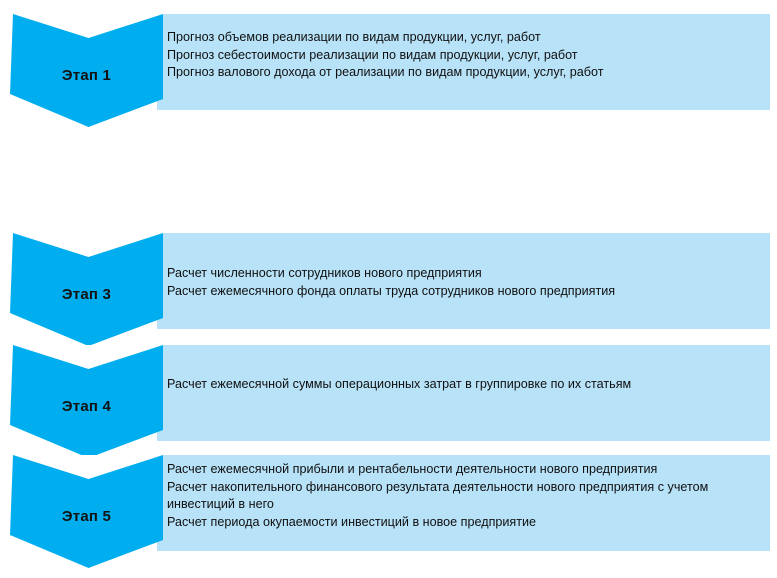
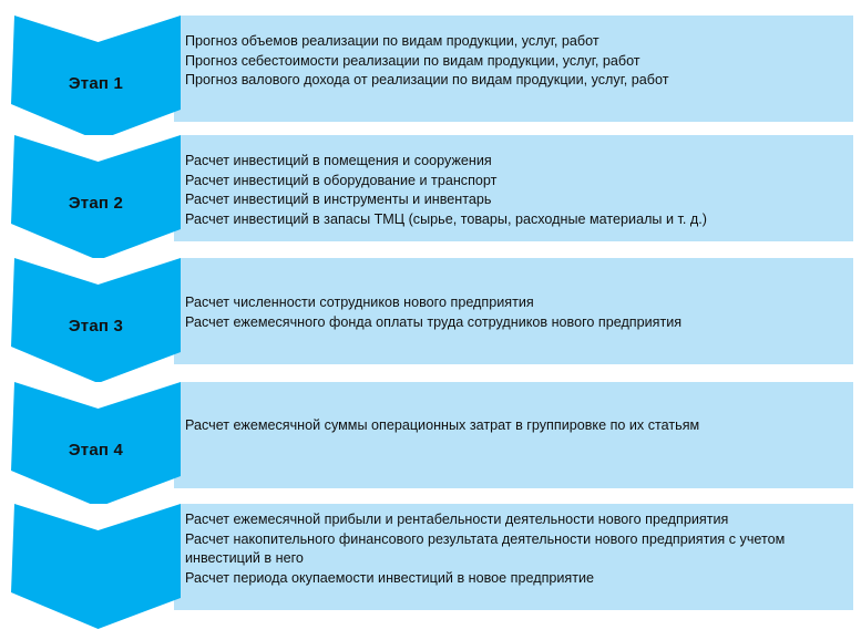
  Этап 1
  Прогноз объемов реализации по видам продукции, услуг, работ
  Прогноз себестоимости реализации по видам продукции, услуг, работ
  Прогноз валового дохода от реализации по видам продукции, услуг, работ
+ Этап 2
+ Расчет инвестиций в помещения и сооружения
+ Расчет инвестиций в оборудование и транспорт
+ Расчет инвестиций в инструменты и инвентарь
+ Расчет инвестиций в запасы ТМЦ (сырье, товары, расходные материалы и т. д.)
  Этап 3
  Расчет численности сотрудников нового предприятия
  Расчет ежемесячного фонда оплаты труда сотрудников нового предприятия
  Этап 4
  Расчет ежемесячной суммы операционных затрат в группировке по их статьям
- Этап 5
  Расчет ежемесячной прибыли и рентабельности деятельности нового предприятия
  Расчет накопительного финансового результата деятельности нового предприятия с учетом инвестиций в него
  Расчет периода окупаемости инвестиций в новое предприятие
